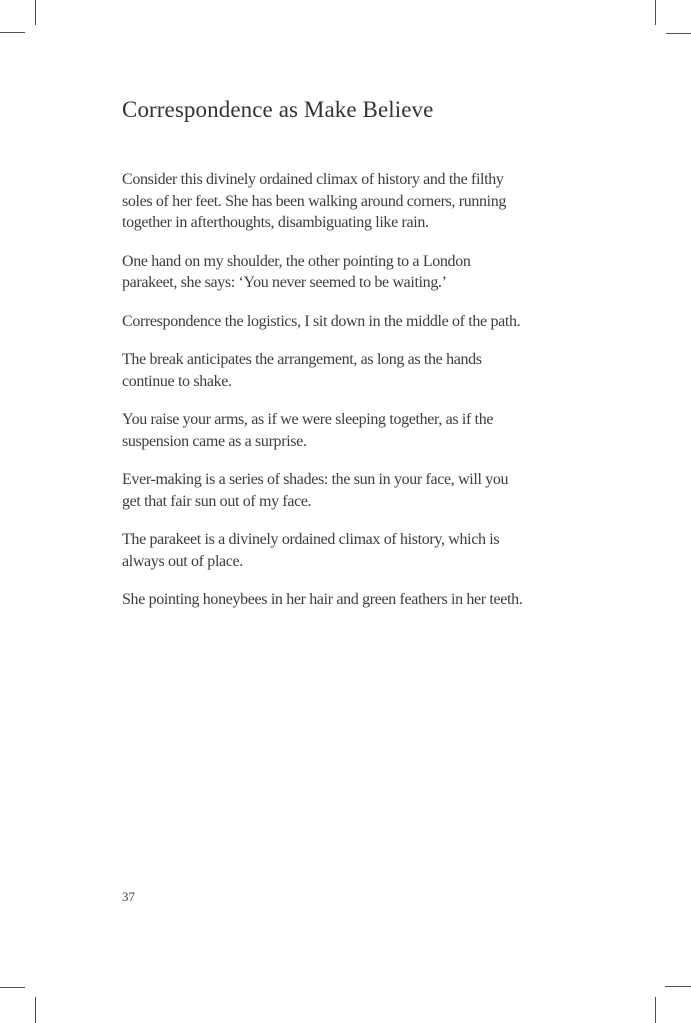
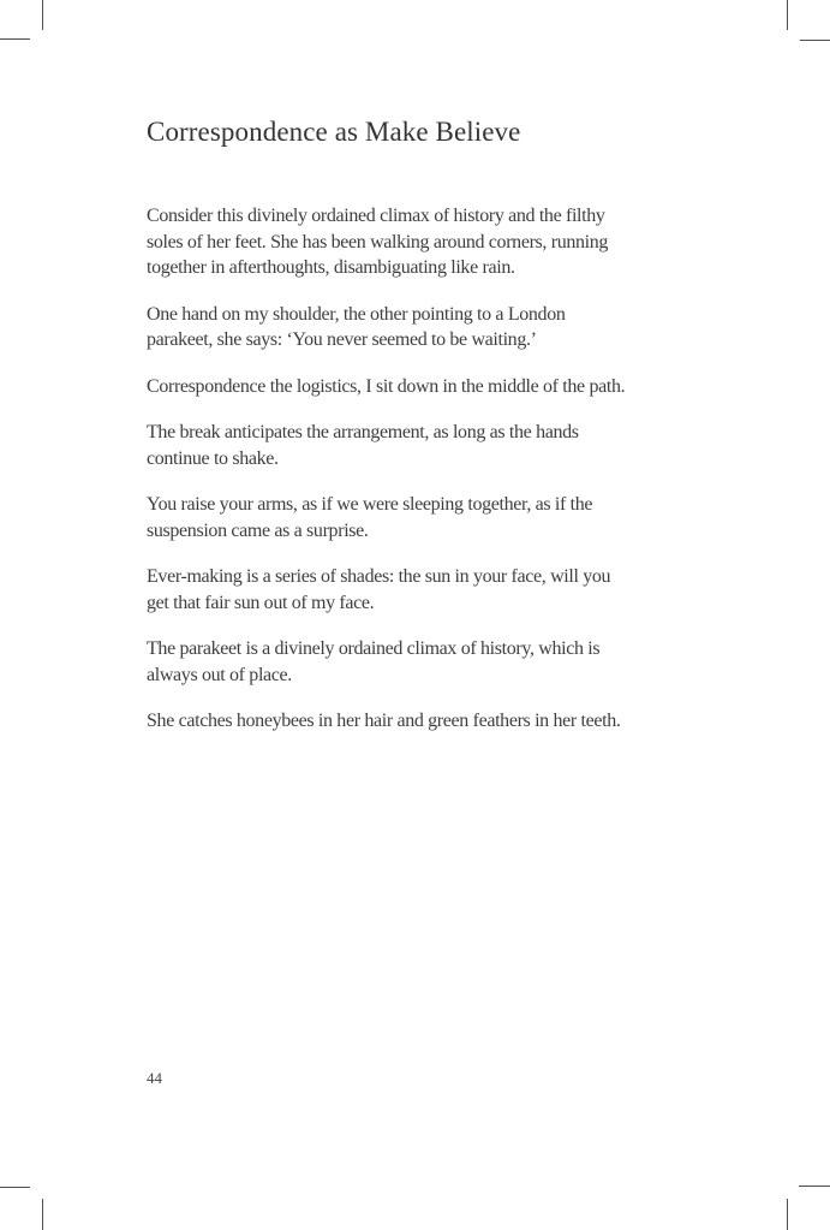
  Correspondence as Make Believe
  Consider this divinely ordained climax of history and the filthy
  soles of her feet. She has been walking around corners, running
  together in afterthoughts, disambiguating like rain.
  One hand on my shoulder, the other pointing to a London
  parakeet, she says: ‘You never seemed to be waiting.’
  Correspondence the logistics, I sit down in the middle of the path.
  The break anticipates the arrangement, as long as the hands
  continue to shake.
  You raise your arms, as if we were sleeping together, as if the
  suspension came as a surprise.
  Ever-making is a series of shades: the sun in your face, will you
  get that fair sun out of my face.
  The parakeet is a divinely ordained climax of history, which is
  always out of place.
- She pointing honeybees in her hair and green feathers in her teeth.
+ She catches honeybees in her hair and green feathers in her teeth.
- 37
+ 44
